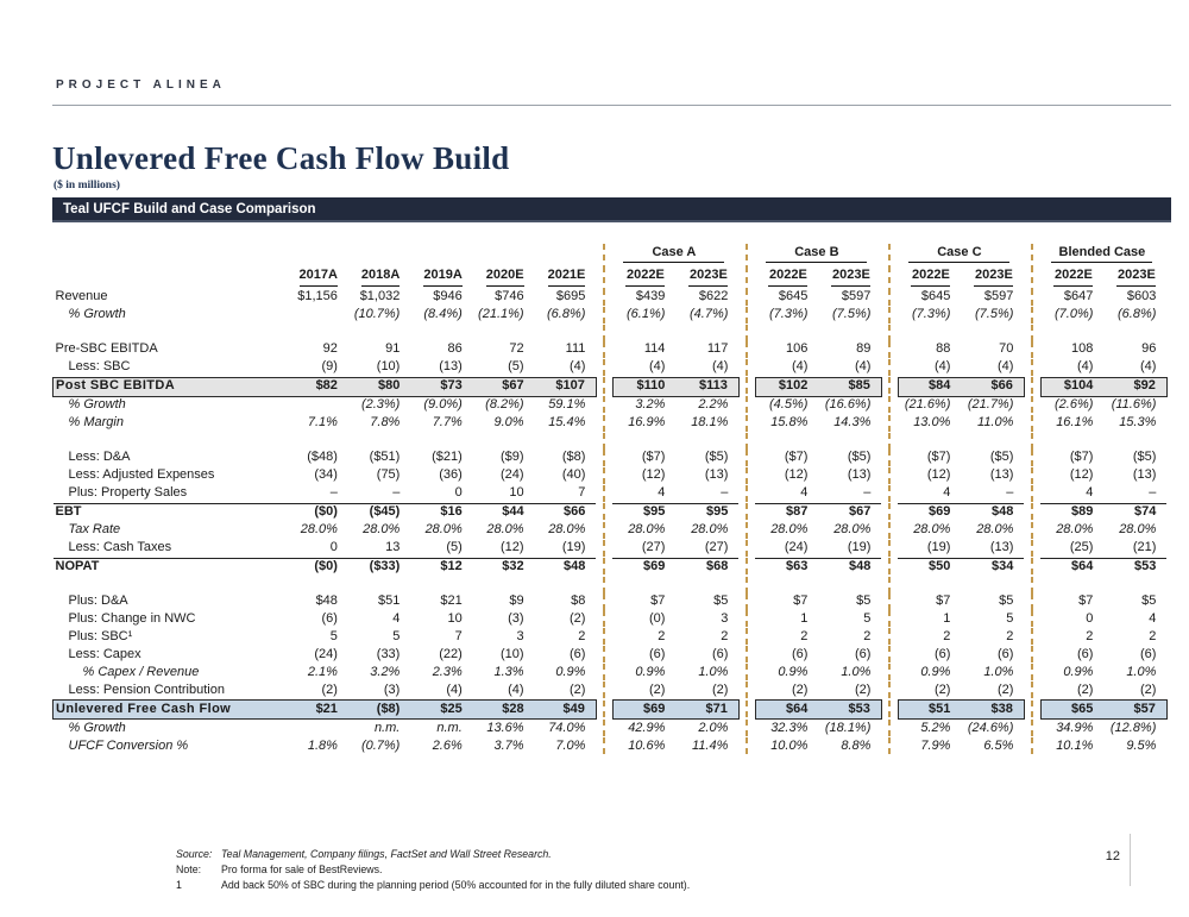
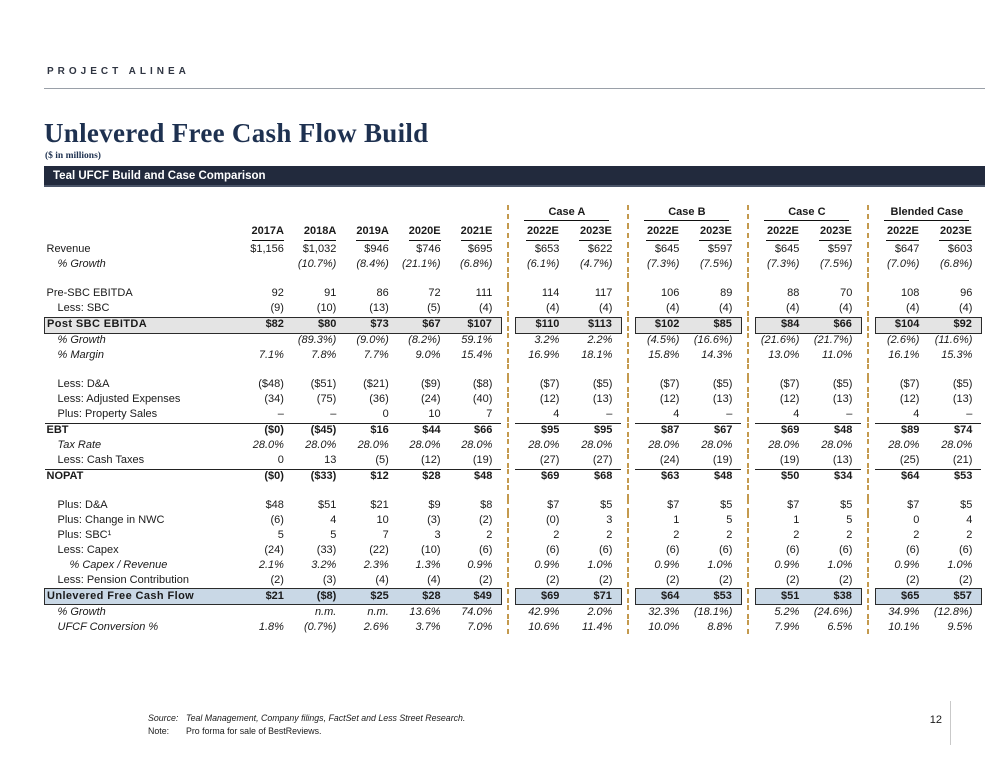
  PROJECT ALINEA
  Unlevered Free Cash Flow Build
  ($ in millions)
  Teal UFCF Build and Case Comparison
  		Case A		Case B		Case C		Blended Case
  	2017A	2018A	2019A	2020E	2021E		2022E	2023E		2022E	2023E		2022E	2023E		2022E	2023E
- Revenue	$1,156	$1,032	$946	$746	$695		$439	$622		$645	$597		$645	$597		$647	$603
+ Revenue	$1,156	$1,032	$946	$746	$695		$653	$622		$645	$597		$645	$597		$647	$603
  % Growth		(10.7%)	(8.4%)	(21.1%)	(6.8%)		(6.1%)	(4.7%)		(7.3%)	(7.5%)		(7.3%)	(7.5%)		(7.0%)	(6.8%)
  Pre-SBC EBITDA	92	91	86	72	111		114	117		106	89		88	70		108	96
  Less: SBC	(9)	(10)	(13)	(5)	(4)		(4)	(4)		(4)	(4)		(4)	(4)		(4)	(4)
  Post SBC EBITDA	$82	$80	$73	$67	$107		$110	$113		$102	$85		$84	$66		$104	$92
- % Growth		(2.3%)	(9.0%)	(8.2%)	59.1%		3.2%	2.2%		(4.5%)	(16.6%)		(21.6%)	(21.7%)		(2.6%)	(11.6%)
+ % Growth		(89.3%)	(9.0%)	(8.2%)	59.1%		3.2%	2.2%		(4.5%)	(16.6%)		(21.6%)	(21.7%)		(2.6%)	(11.6%)
  % Margin	7.1%	7.8%	7.7%	9.0%	15.4%		16.9%	18.1%		15.8%	14.3%		13.0%	11.0%		16.1%	15.3%
  Less: D&A	($48)	($51)	($21)	($9)	($8)		($7)	($5)		($7)	($5)		($7)	($5)		($7)	($5)
  Less: Adjusted Expenses	(34)	(75)	(36)	(24)	(40)		(12)	(13)		(12)	(13)		(12)	(13)		(12)	(13)
  Plus: Property Sales	–	–	0	10	7		4	–		4	–		4	–		4	–
  EBT	($0)	($45)	$16	$44	$66		$95	$95		$87	$67		$69	$48		$89	$74
  Tax Rate	28.0%	28.0%	28.0%	28.0%	28.0%		28.0%	28.0%		28.0%	28.0%		28.0%	28.0%		28.0%	28.0%
  Less: Cash Taxes	0	13	(5)	(12)	(19)		(27)	(27)		(24)	(19)		(19)	(13)		(25)	(21)
- NOPAT	($0)	($33)	$12	$32	$48		$69	$68		$63	$48		$50	$34		$64	$53
+ NOPAT	($0)	($33)	$12	$28	$48		$69	$68		$63	$48		$50	$34		$64	$53
  Plus: D&A	$48	$51	$21	$9	$8		$7	$5		$7	$5		$7	$5		$7	$5
  Plus: Change in NWC	(6)	4	10	(3)	(2)		(0)	3		1	5		1	5		0	4
  Plus: SBC¹	5	5	7	3	2		2	2		2	2		2	2		2	2
  Less: Capex	(24)	(33)	(22)	(10)	(6)		(6)	(6)		(6)	(6)		(6)	(6)		(6)	(6)
  % Capex / Revenue	2.1%	3.2%	2.3%	1.3%	0.9%		0.9%	1.0%		0.9%	1.0%		0.9%	1.0%		0.9%	1.0%
  Less: Pension Contribution	(2)	(3)	(4)	(4)	(2)		(2)	(2)		(2)	(2)		(2)	(2)		(2)	(2)
  Unlevered Free Cash Flow	$21	($8)	$25	$28	$49		$69	$71		$64	$53		$51	$38		$65	$57
  % Growth		n.m.	n.m.	13.6%	74.0%		42.9%	2.0%		32.3%	(18.1%)		5.2%	(24.6%)		34.9%	(12.8%)
  UFCF Conversion %	1.8%	(0.7%)	2.6%	3.7%	7.0%		10.6%	11.4%		10.0%	8.8%		7.9%	6.5%		10.1%	9.5%
  Source:
- Teal Management, Company filings, FactSet and Wall Street Research.
+ Teal Management, Company filings, FactSet and Less Street Research.
  Note:
  Pro forma for sale of BestReviews.
- 1
- Add back 50% of SBC during the planning period (50% accounted for in the fully diluted share count).
  12
